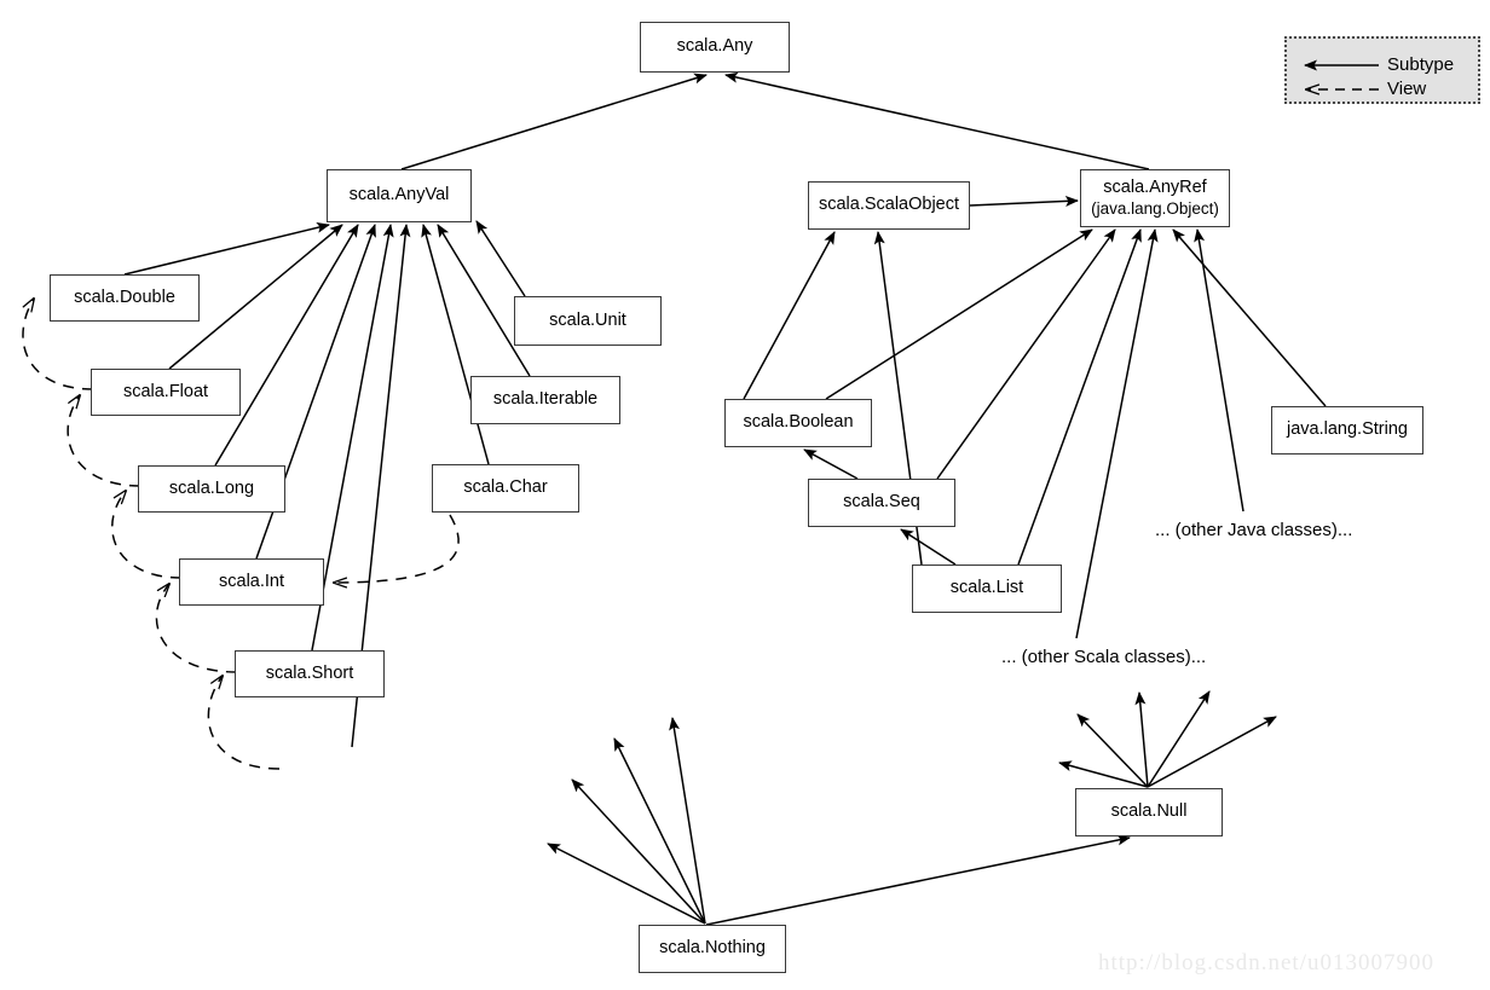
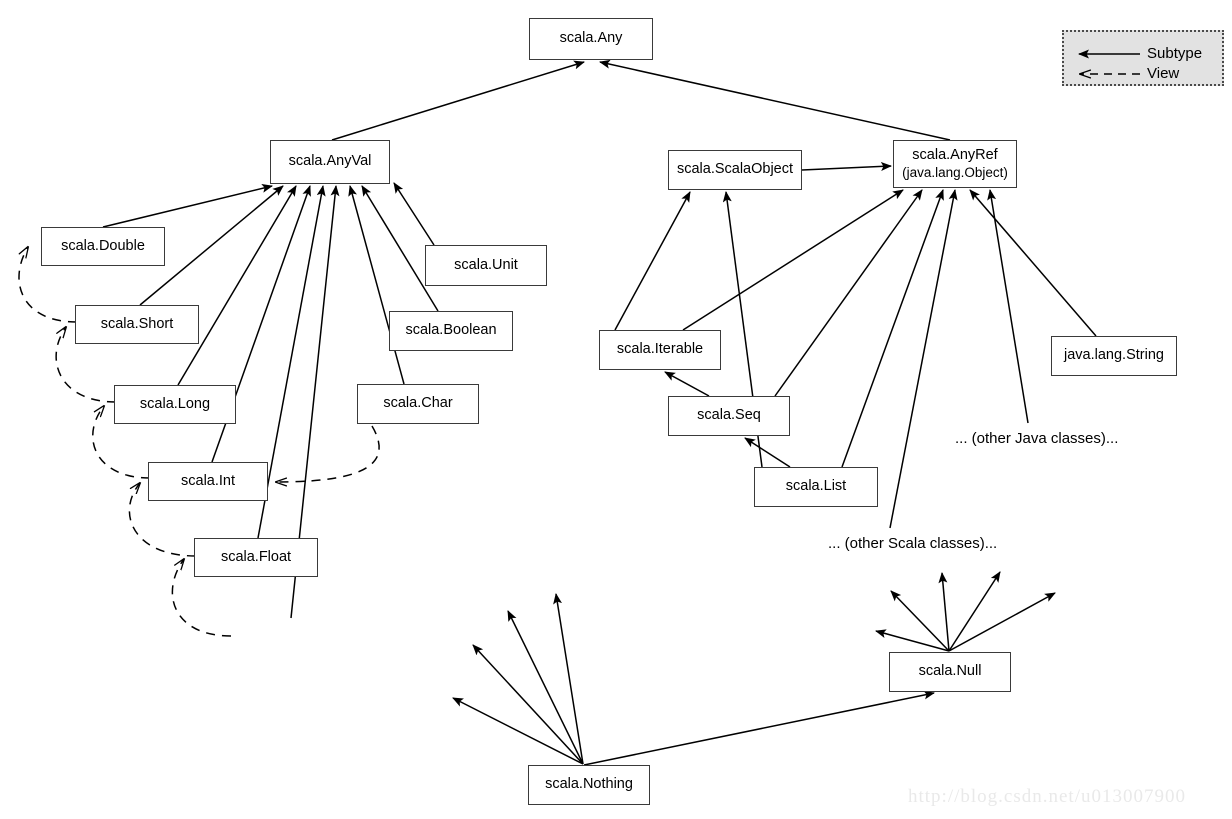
  Subtype
  View
  scala.Any
  scala.AnyVal
  scala.ScalaObject
  scala.AnyRef
  (java.lang.Object)
  scala.Double
- scala.Float
+ scala.Short
  scala.Long
  scala.Int
- scala.Short
+ scala.Float
  scala.Char
- scala.Iterable
+ scala.Boolean
  scala.Unit
- scala.Boolean
+ scala.Iterable
  scala.Seq
  scala.List
  java.lang.String
  scala.Null
  scala.Nothing
  ... (other Java classes)...
  ... (other Scala classes)...
